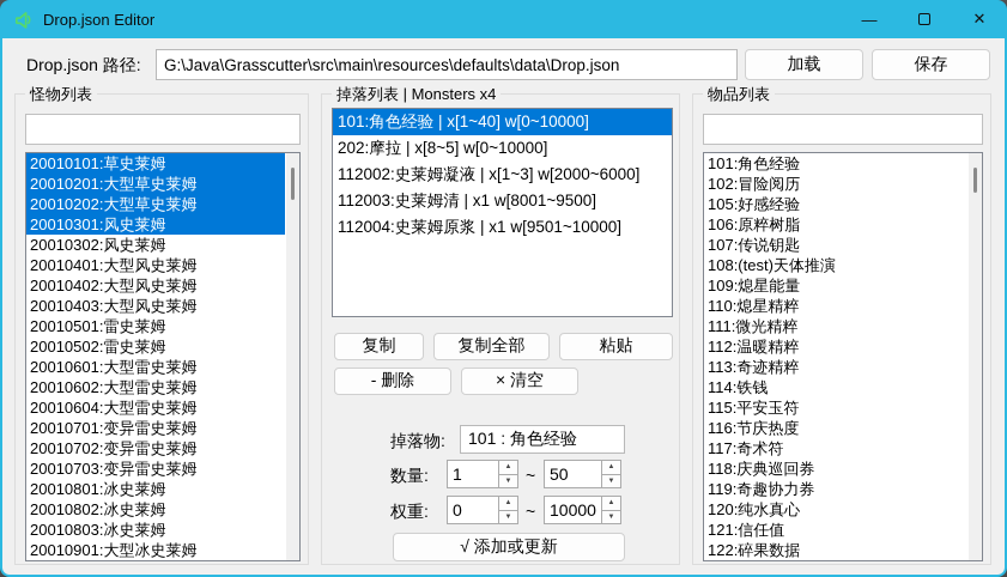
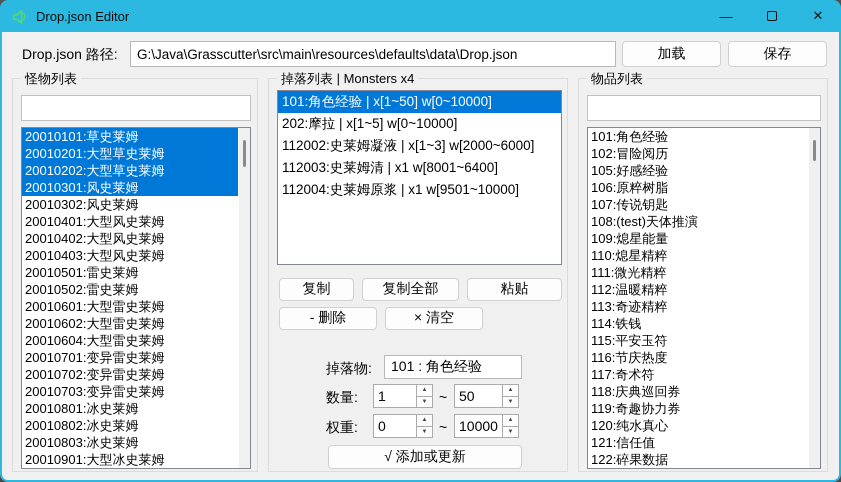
  Drop.json Editor
  —
  ✕
  Drop.json 路径:
  G:\Java\Grasscutter\src\main\resources\defaults\data\Drop.json
  加载
  保存
  怪物列表
  20010101:草史莱姆
  20010201:大型草史莱姆
  20010202:大型草史莱姆
  20010301:风史莱姆
  20010302:风史莱姆
  20010401:大型风史莱姆
  20010402:大型风史莱姆
  20010403:大型风史莱姆
  20010501:雷史莱姆
  20010502:雷史莱姆
  20010601:大型雷史莱姆
  20010602:大型雷史莱姆
  20010604:大型雷史莱姆
  20010701:变异雷史莱姆
  20010702:变异雷史莱姆
  20010703:变异雷史莱姆
  20010801:冰史莱姆
  20010802:冰史莱姆
  20010803:冰史莱姆
  20010901:大型冰史莱姆
  掉落列表 | Monsters x4
- 101:角色经验 | x[1~40] w[0~10000]
+ 101:角色经验 | x[1~50] w[0~10000]
- 202:摩拉 | x[8~5] w[0~10000]
+ 202:摩拉 | x[1~5] w[0~10000]
  112002:史莱姆凝液 | x[1~3] w[2000~6000]
- 112003:史莱姆清 | x1 w[8001~9500]
+ 112003:史莱姆清 | x1 w[8001~6400]
  112004:史莱姆原浆 | x1 w[9501~10000]
  复制
  复制全部
  粘贴
  - 删除
  × 清空
  掉落物:
  101 : 角色经验
  数量:
  1
  ~
  50
  权重:
  0
  ~
  10000
  √ 添加或更新
  物品列表
  101:角色经验
  102:冒险阅历
  105:好感经验
  106:原粹树脂
  107:传说钥匙
  108:(test)天体推演
  109:熄星能量
  110:熄星精粹
  111:微光精粹
  112:温暖精粹
  113:奇迹精粹
  114:铁钱
  115:平安玉符
  116:节庆热度
  117:奇术符
  118:庆典巡回券
  119:奇趣协力券
  120:纯水真心
  121:信任值
  122:碎果数据
